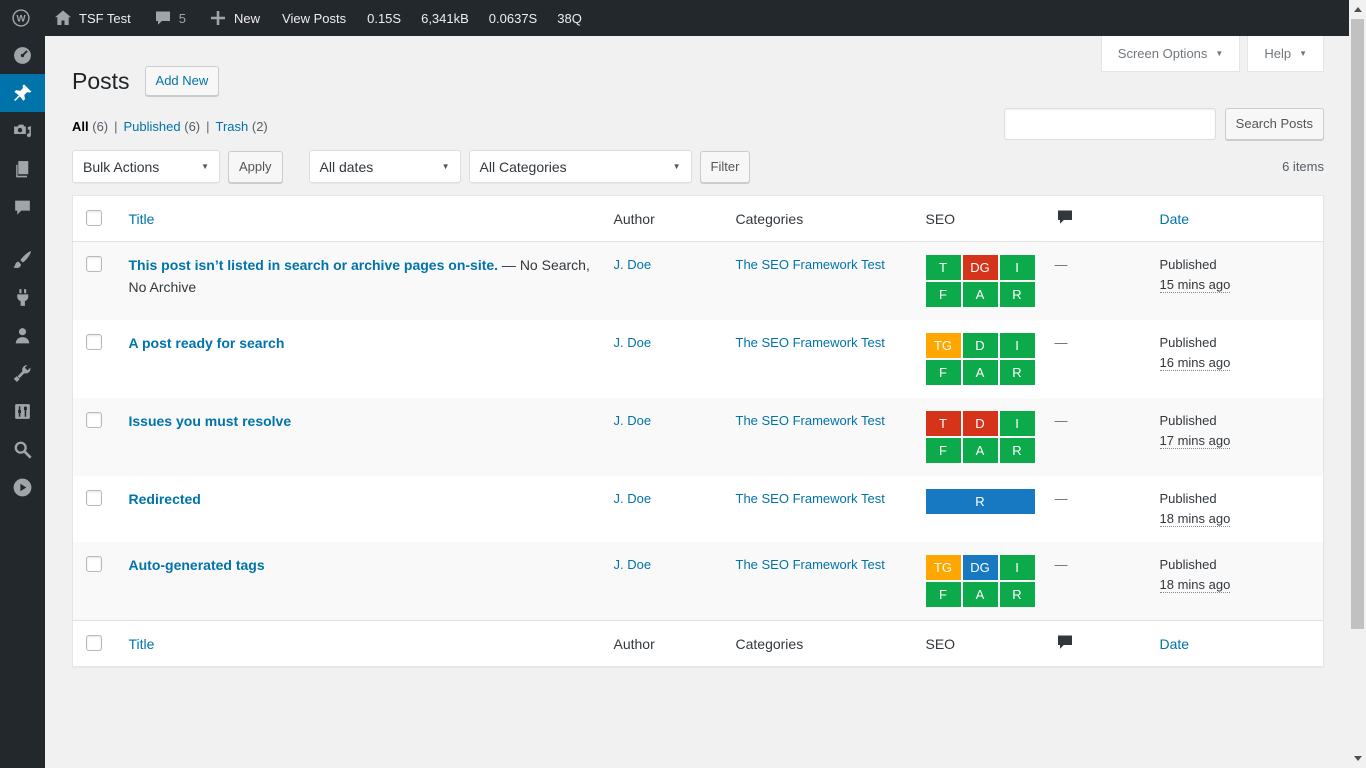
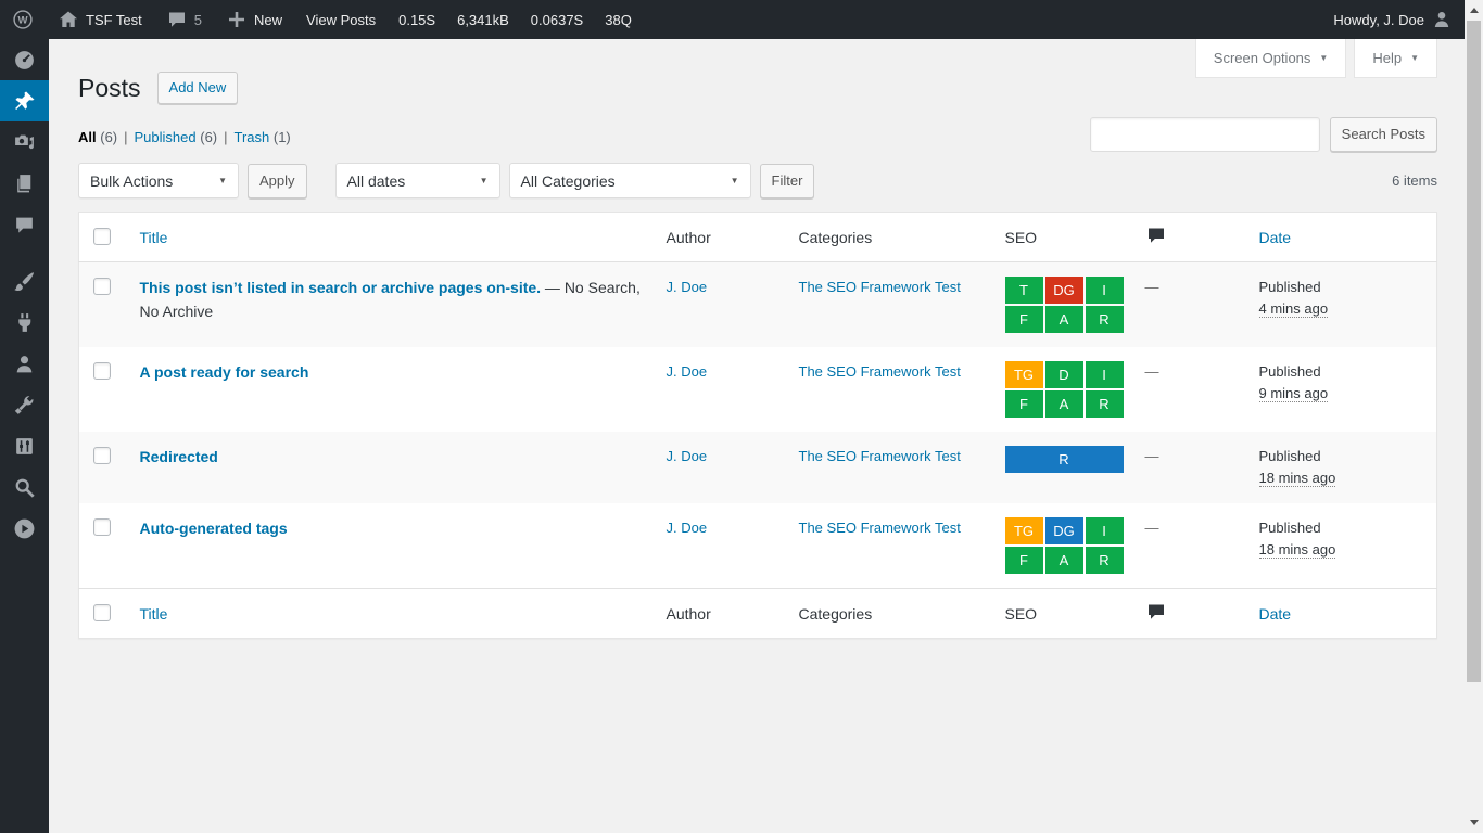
  W
  TSF Test
  5
  New
  View Posts
  0.15S
  6,341kB
  0.0637S
  38Q
+ Howdy, J. Doe
  Screen Options
  ▼
  Help
  ▼
  Posts
  Add New
- All (6) | Published (6) | Trash (2)
+ All (6) | Published (6) | Trash (1)
  Search Posts
  Bulk Actions
  ▼
  Apply
  All dates
  ▼
  All Categories
  ▼
  Filter
  6 items
  	Title	Author	Categories	SEO		Date
- 	This post isn’t listed in search or archive pages on-site. — No Search, No Archive	J. Doe	The SEO Framework Test	T DG IF A R	—	Published 15 mins ago
+ 	This post isn’t listed in search or archive pages on-site. — No Search, No Archive	J. Doe	The SEO Framework Test	T DG IF A R	—	Published 4 mins ago
- 	A post ready for search	J. Doe	The SEO Framework Test	TG D IF A R	—	Published 16 mins ago
+ 	A post ready for search	J. Doe	The SEO Framework Test	TG D IF A R	—	Published 9 mins ago
- 	Issues you must resolve	J. Doe	The SEO Framework Test	T D IF A R	—	Published 17 mins ago
  	Redirected	J. Doe	The SEO Framework Test	R	—	Published 18 mins ago
  	Auto-generated tags	J. Doe	The SEO Framework Test	TG DG IF A R	—	Published 18 mins ago
  	Title	Author	Categories	SEO		Date
